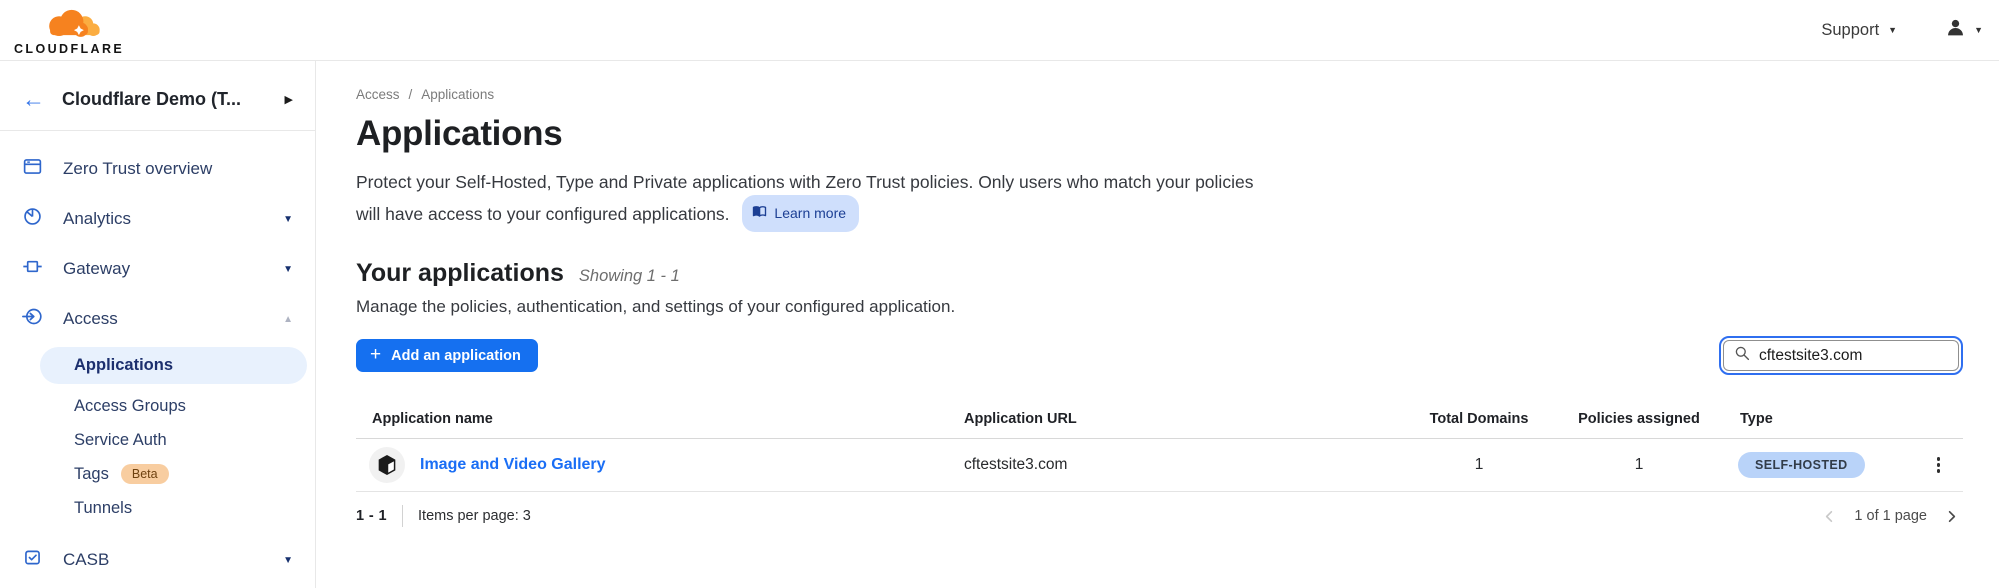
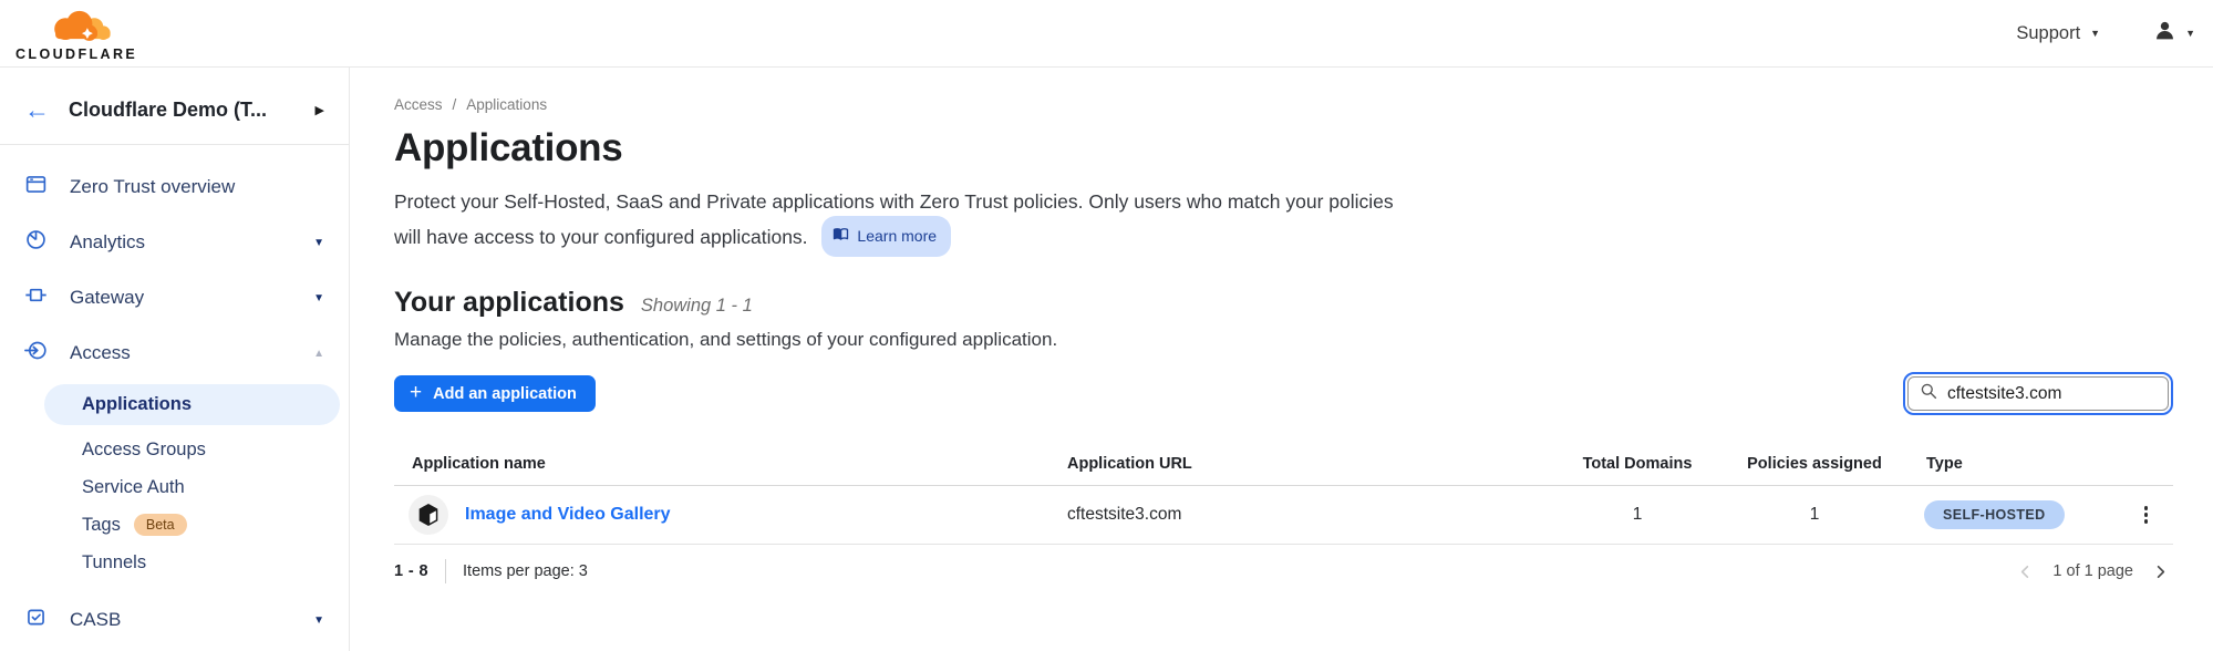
  CLOUDFLARE
  Support
  ▼
  ▼
  ←
  Cloudflare Demo (T...
  ▶
  Zero Trust overview
  Analytics
  ▼
  Gateway
  ▼
  Access
  ▲
  Applications
  Access Groups
  Service Auth
  Tags
  Beta
  Tunnels
  CASB
  ▼
  Access
  /
  Applications
  Applications
- Protect your Self-Hosted, Type and Private applications with Zero Trust policies. Only users who match your policies will have access to your configured applications.
+ Protect your Self-Hosted, SaaS and Private applications with Zero Trust policies. Only users who match your policies will have access to your configured applications.
  Learn more
  Your applications
  Showing 1 - 1
  Manage the policies, authentication, and settings of your configured application.
  +
  Add an application
  cftestsite3.com
  Application name
  Application URL
  Total Domains
  Policies assigned
  Type
  Image and Video Gallery
  cftestsite3.com
  1
  1
  SELF-HOSTED
- 1 - 1
+ 1 - 8
  Items per page: 3
  1 of 1 page
